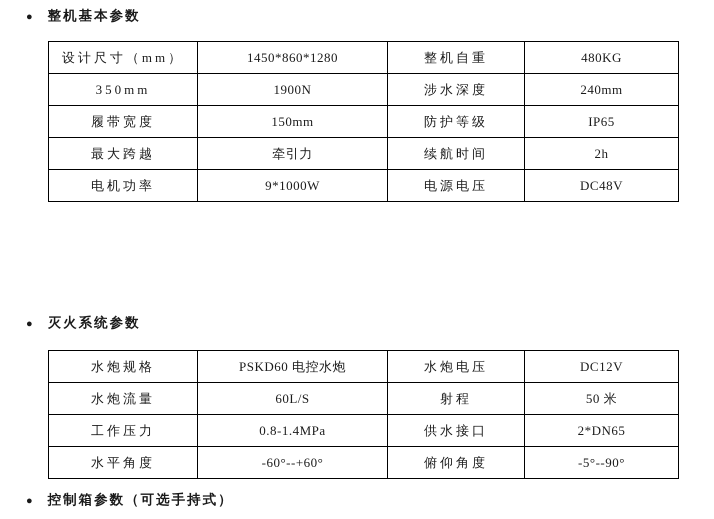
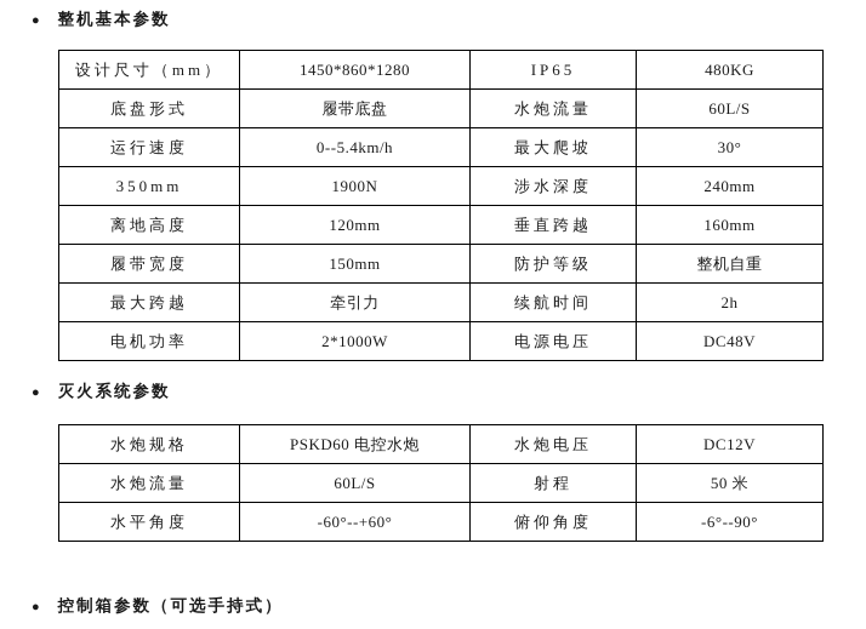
  ●
  整机基本参数
- 设计尺寸（mm）	1450*860*1280	整机自重	480KG
+ 设计尺寸（mm）	1450*860*1280	IP65	480KG
+ 底盘形式	履带底盘	水炮流量	60L/S
+ 运行速度	0--5.4km/h	最大爬坡	30°
  350mm	1900N	涉水深度	240mm
+ 离地高度	120mm	垂直跨越	160mm
- 履带宽度	150mm	防护等级	IP65
+ 履带宽度	150mm	防护等级	整机自重
  最大跨越	牵引力	续航时间	2h
- 电机功率	9*1000W	电源电压	DC48V
+ 电机功率	2*1000W	电源电压	DC48V
  ●
  灭火系统参数
  水炮规格	PSKD60 电控水炮	水炮电压	DC12V
  水炮流量	60L/S	射程	50 米
- 工作压力	0.8-1.4MPa	供水接口	2*DN65
- 水平角度	-60°--+60°	俯仰角度	-5°--90°
+ 水平角度	-60°--+60°	俯仰角度	-6°--90°
  ●
  控制箱参数（可选手持式）
